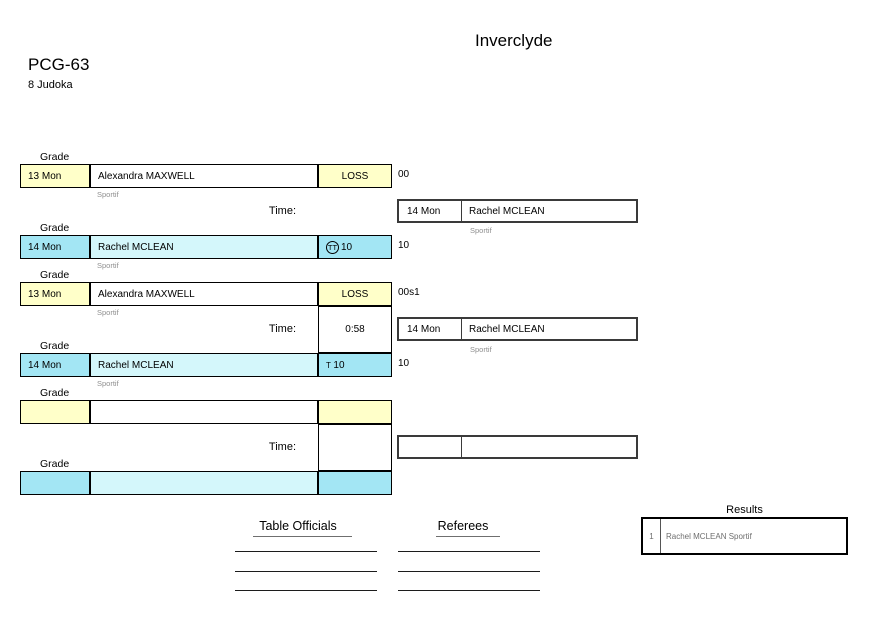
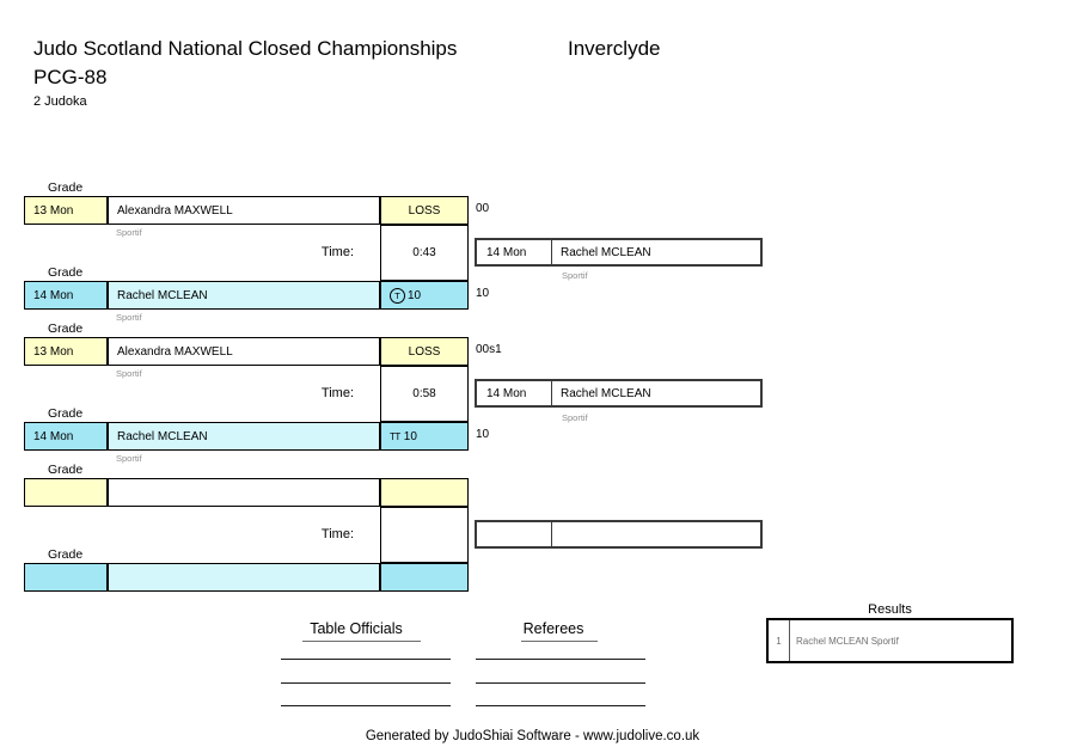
+ Judo Scotland National Closed Championships
- PCG-63
+ PCG-88
- 8 Judoka
+ 2 Judoka
  Inverclyde
  Grade
  13 Mon
  Alexandra MAXWELL
  LOSS
  00
  Sportif
  Time:
+ 0:43
  Grade
  14 Mon
  Rachel MCLEAN
- TT
+ T
  10
  10
  Sportif
  14 Mon
  Rachel MCLEAN
  Sportif
  Grade
  13 Mon
  Alexandra MAXWELL
  LOSS
  00s1
  Sportif
  Time:
  0:58
  Grade
  14 Mon
  Rachel MCLEAN
- T
+ TT
  10
  10
  Sportif
  14 Mon
  Rachel MCLEAN
  Sportif
  Grade
  Time:
  Grade
  Table Officials
  Referees
  Results
  1
  Rachel MCLEAN Sportif
+ Generated by JudoShiai Software - www.judolive.co.uk
